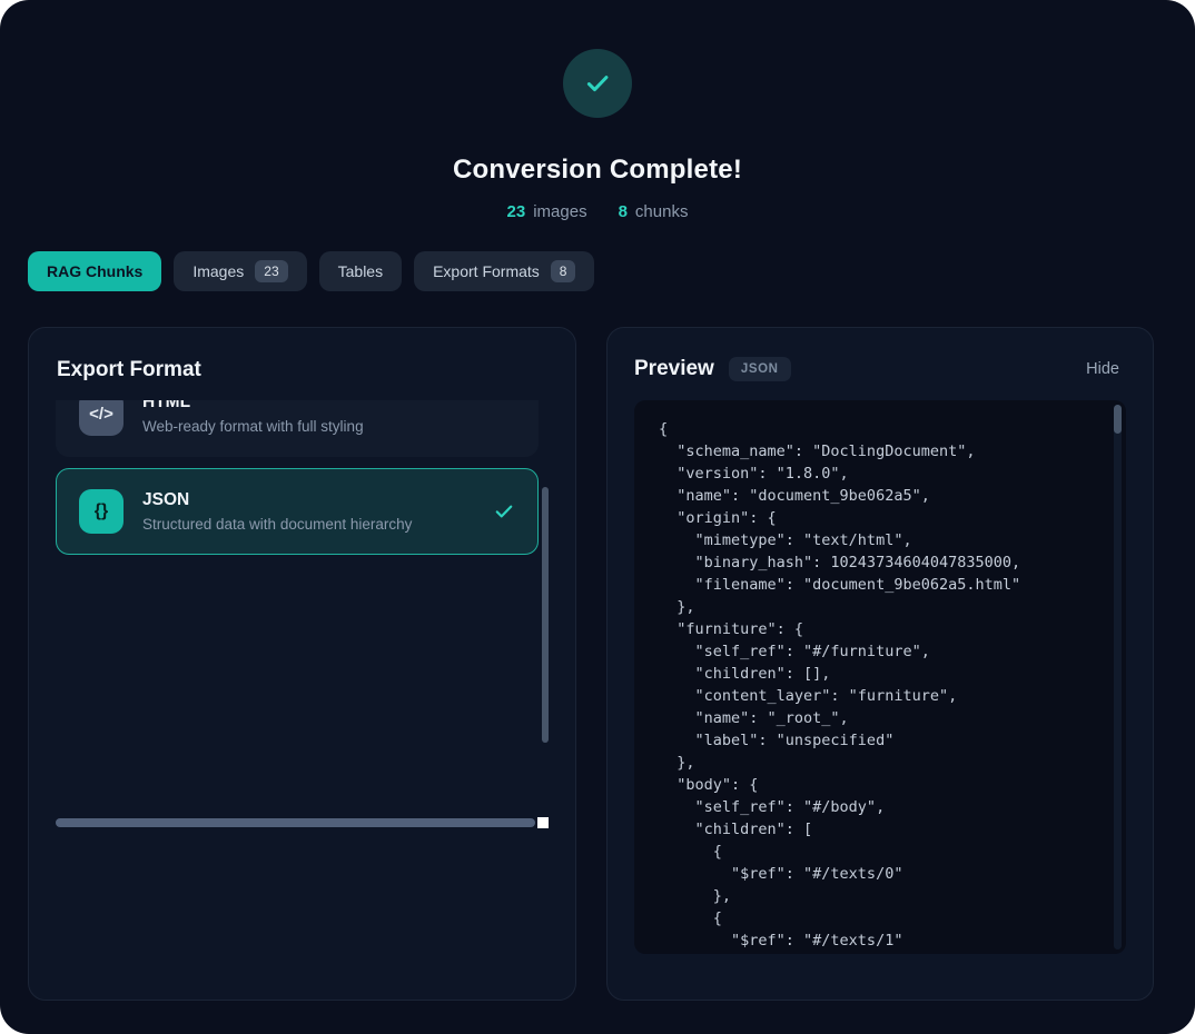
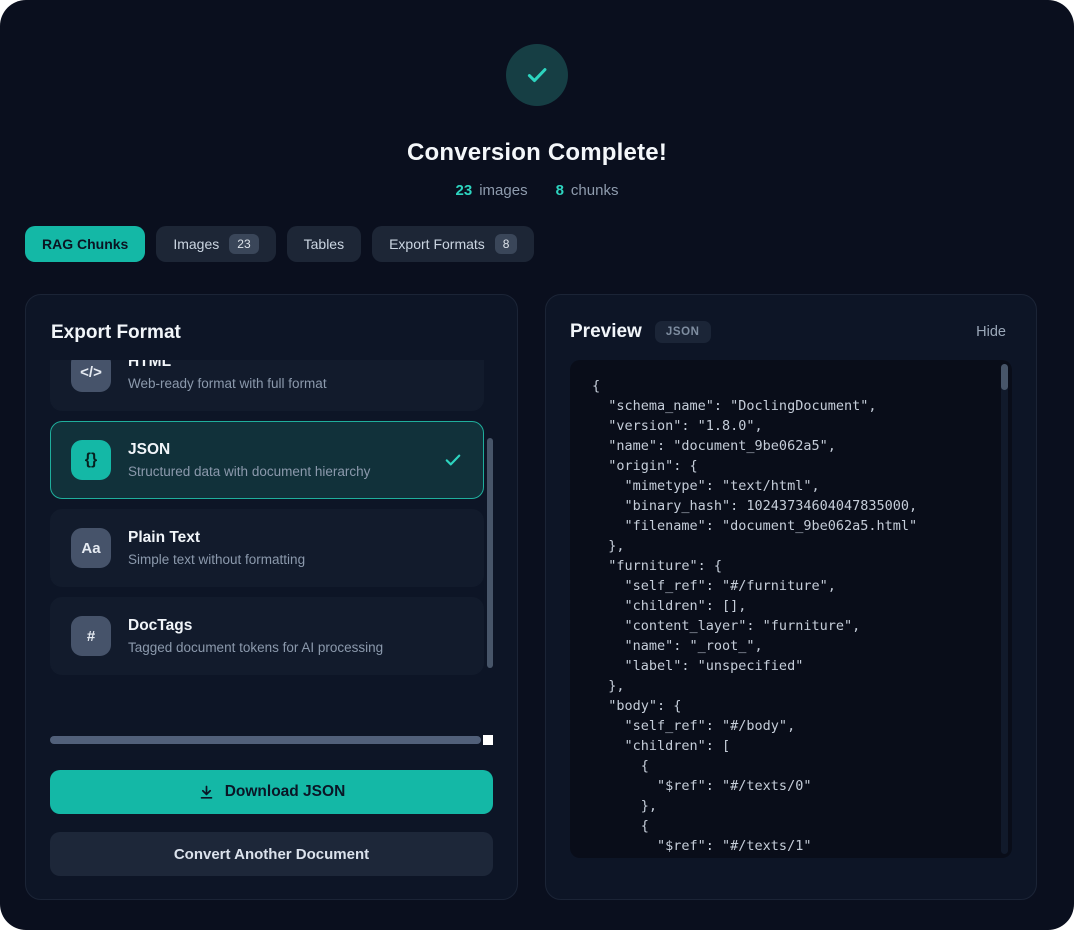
  Conversion Complete!
  23
  images
  8
  chunks
  RAG Chunks
  Images
  23
  Tables
  Export Formats
  8
  Export Format
  </>
  HTML
- Web-ready format with full styling
+ Web-ready format with full format
  {}
  JSON
  Structured data with document hierarchy
+ Aa
+ Plain Text
+ Simple text without formatting
+ #
+ DocTags
+ Tagged document tokens for AI processing
+ Download JSON
+ Convert Another Document
  Preview
  JSON
  Hide
  {
  "schema_name": "DoclingDocument",
  "version": "1.8.0",
  "name": "document_9be062a5",
  "origin": {
  "mimetype": "text/html",
  "binary_hash": 10243734604047835000,
  "filename": "document_9be062a5.html"
  },
  "furniture": {
  "self_ref": "#/furniture",
  "children": [],
  "content_layer": "furniture",
  "name": "_root_",
  "label": "unspecified"
  },
  "body": {
  "self_ref": "#/body",
  "children": [
  {
  "$ref": "#/texts/0"
  },
  {
  "$ref": "#/texts/1"
